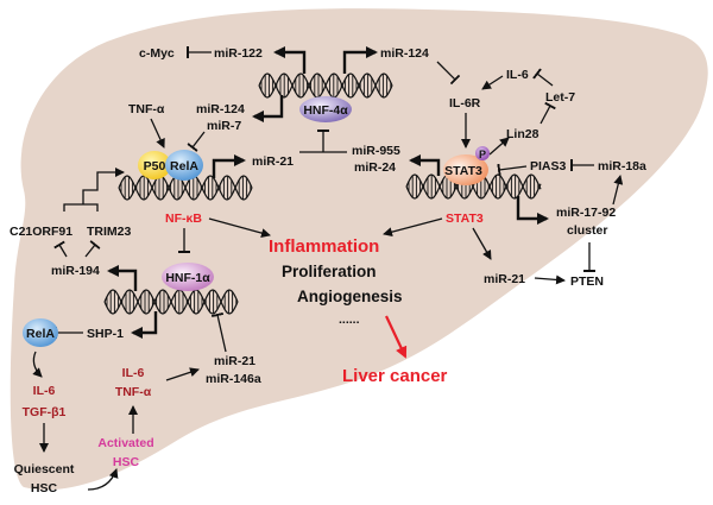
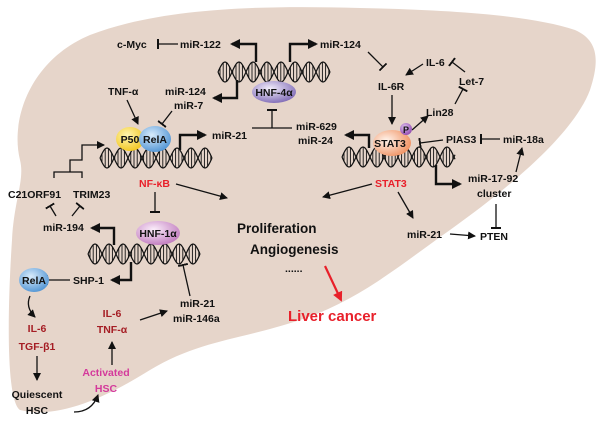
  c-Myc
  miR-122
  miR-124
  HNF-4α
  TNF-α
  miR-124
  miR-7
  P50
  RelA
  miR-21
- miR-955
+ miR-629
  miR-24
  C21ORF91
  TRIM23
  miR-194
  NF-κB
  HNF-1α
  SHP-1
  RelA
  IL-6
  TGF-β1
  Quiescent
  HSC
  Activated
  HSC
  IL-6
  TNF-α
  miR-21
  miR-146a
  IL-6R
  IL-6
  Let-7
  Lin28
  STAT3
  P
  PIAS3
  miR-18a
  STAT3
  miR-17-92
  cluster
  PTEN
  miR-21
- Inflammation
  Proliferation
  Angiogenesis
  ......
  Liver cancer
